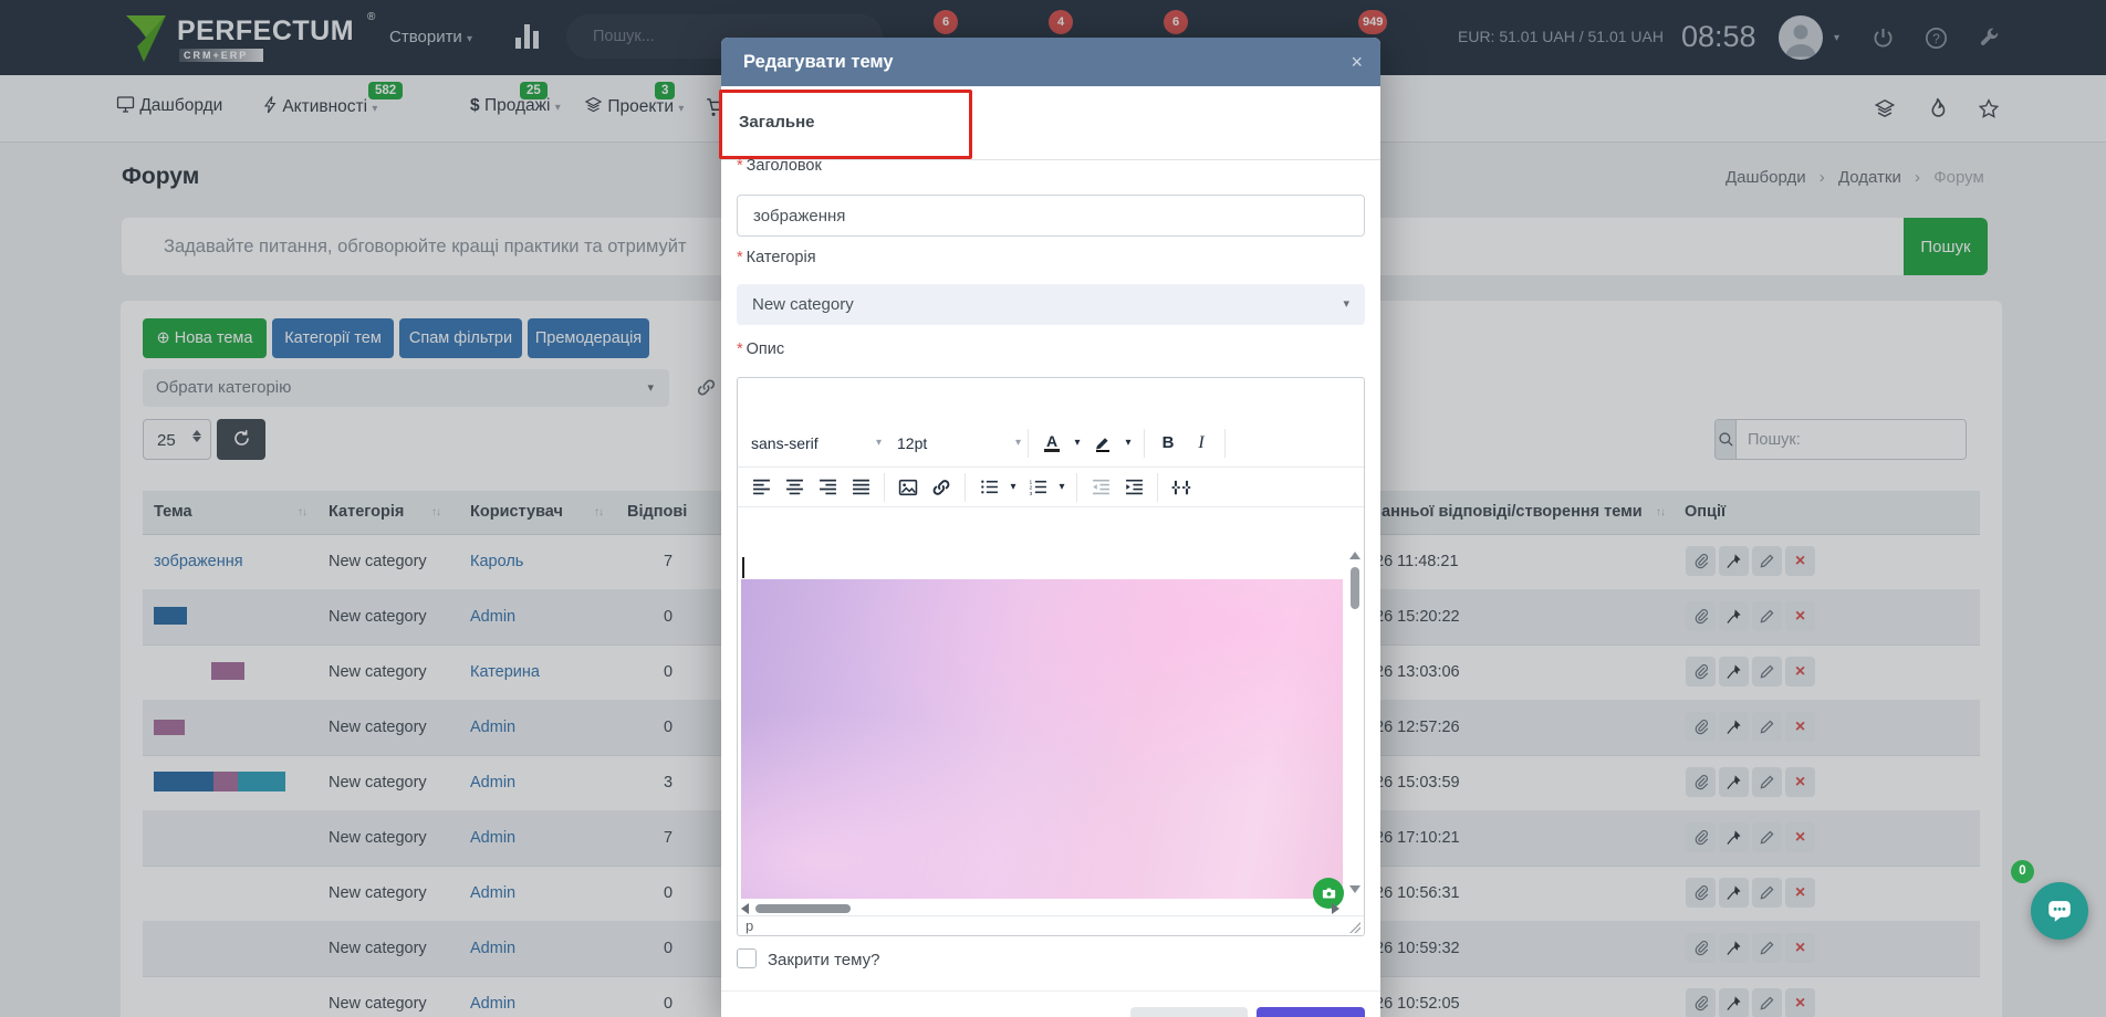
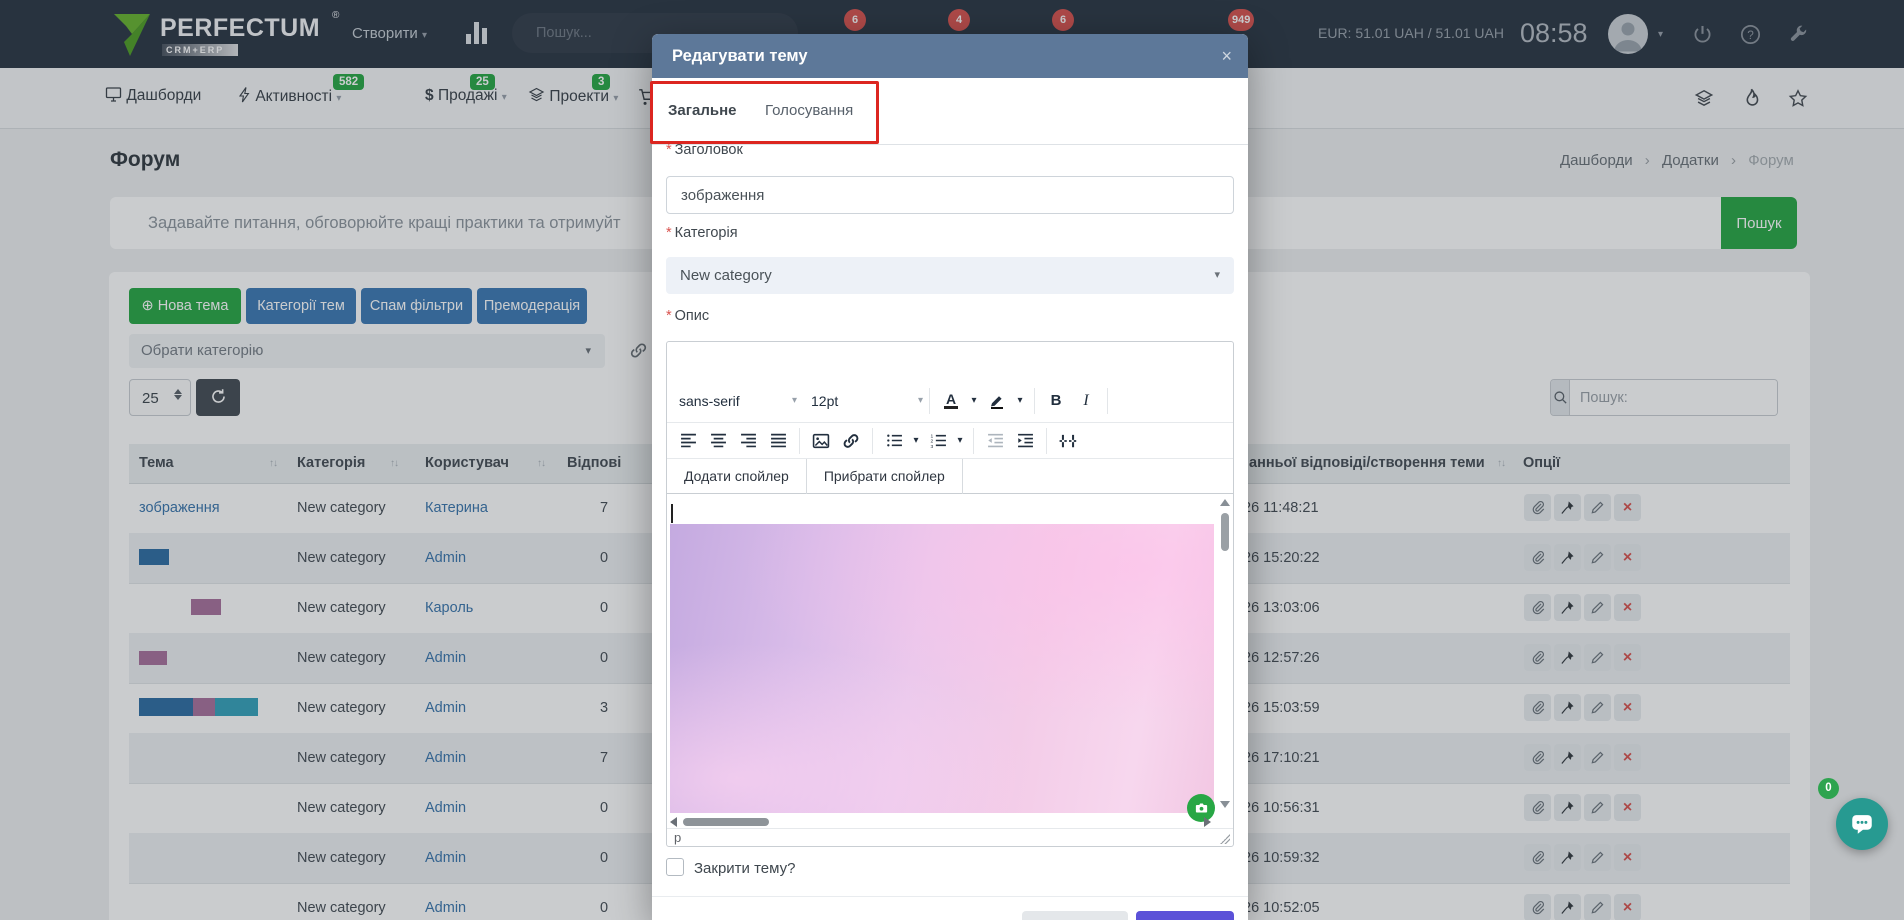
  PERFECTUM
  ®
  CRM+ERP
  Створити ▾
  Пошук...
  6
  4
  6
  949
  EUR: 51.01 UAH / 51.01 UAH
  08:58
  ▾
  ?
  Дашборди
  Активності ▾
  582
  $ Продажі ▾
  25
  Проекти ▾
  3
  Форум
  Дашборди › Додатки › Форум
  Задавайте питання, обговорюйте кращі практики та отримуйт
  Пошук
  ⊕ Нова тема
  Категорії тем
  Спам фільтри
  Премодерація
  Обрати категорію
  ▾
  25
  Пошук:
  Тема
  ↑↓
  Категорія
  ↑↓
  Користувач
  ↑↓
  Відпові
  анньої відповіді/створення теми
  ↑↓
  Опції
  зображення
  New category
- Кароль
+ Катерина
  7
  6 11:48:21
  ×
  New category
  Admin
  0
  6 15:20:22
  ×
  New category
- Катерина
+ Кароль
  0
  6 13:03:06
  ×
  New category
  Admin
  0
  6 12:57:26
  ×
  New category
  Admin
  3
  6 15:03:59
  ×
  New category
  Admin
  7
  6 17:10:21
  ×
  New category
  Admin
  0
  6 10:56:31
  ×
  New category
  Admin
  0
  6 10:59:32
  ×
  New category
  Admin
  0
  6 10:52:05
  ×
  Редагувати тему
  ×
  Загальне
+ Голосування
  * Заголовок
  зображення
  * Категорія
  New category
  ▾
  * Опис
  sans-serif
  ▾
  12pt
  ▾
  A
  ▾
  ▾
  B
  I
  ▾
  ▾
+ Додати спойлер
+ Прибрати спойлер
  p
  Закрити тему?
  0
